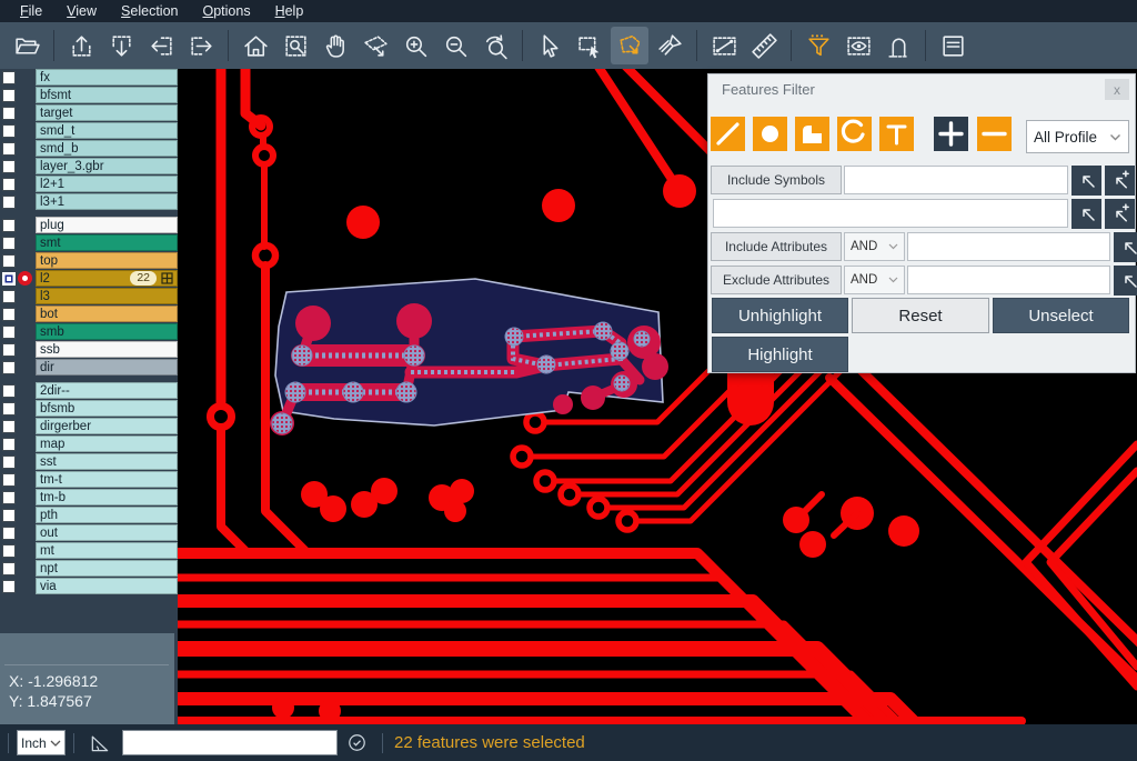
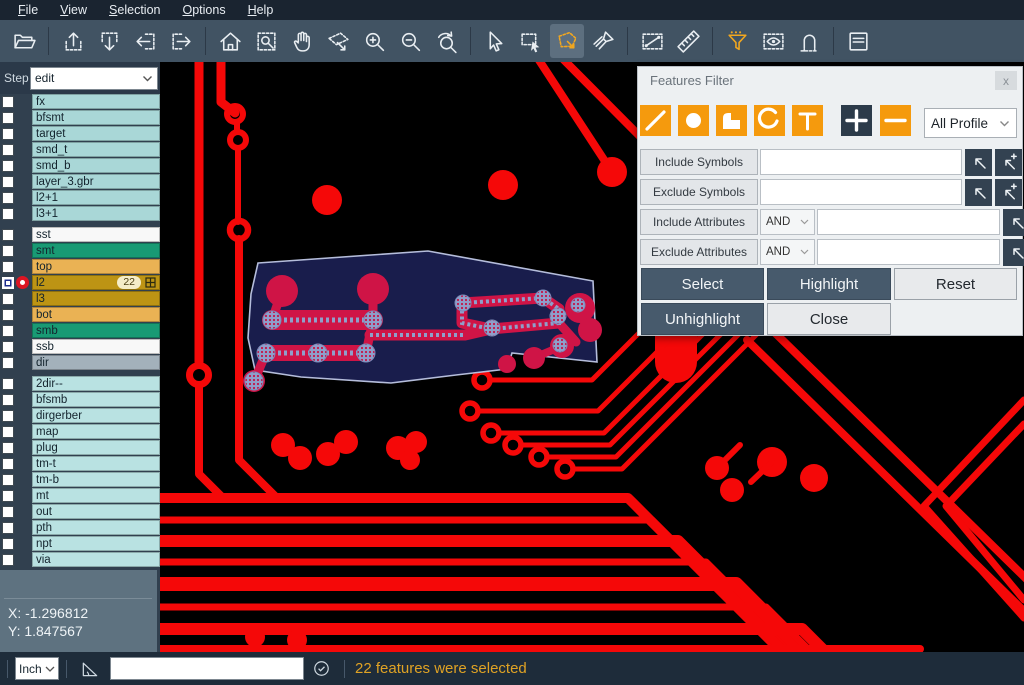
  File
  View
  Selection
  Options
  Help
+ Step
+ edit
  fx
  bfsmt
  target
  smd_t
  smd_b
  layer_3.gbr
  l2+1
  l3+1
- plug
+ sst
  smt
  top
  l2
  22
  l3
  bot
  smb
  ssb
  dir
  2dir--
  bfsmb
  dirgerber
  map
- sst
+ plug
  tm-t
  tm-b
- pth
+ mt
  out
- mt
+ pth
  npt
  via
  X: -1.296812
  Y: 1.847567
  Features Filter
  x
  All Profile
  Include Symbols
+ Exclude Symbols
  Include Attributes
  AND
  Exclude Attributes
  AND
+ Select
- Unhighlight
+ Highlight
  Reset
- Unselect
- Highlight
+ Unhighlight
+ Close
  Inch
  22 features were selected
